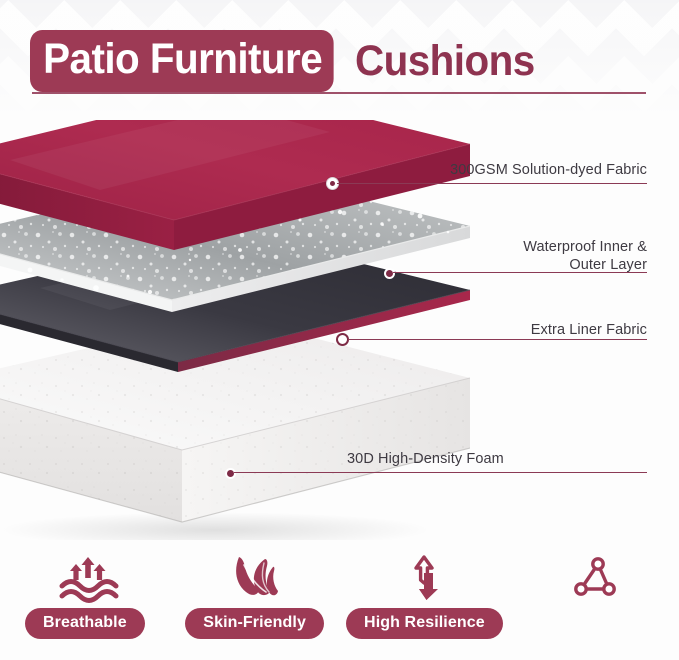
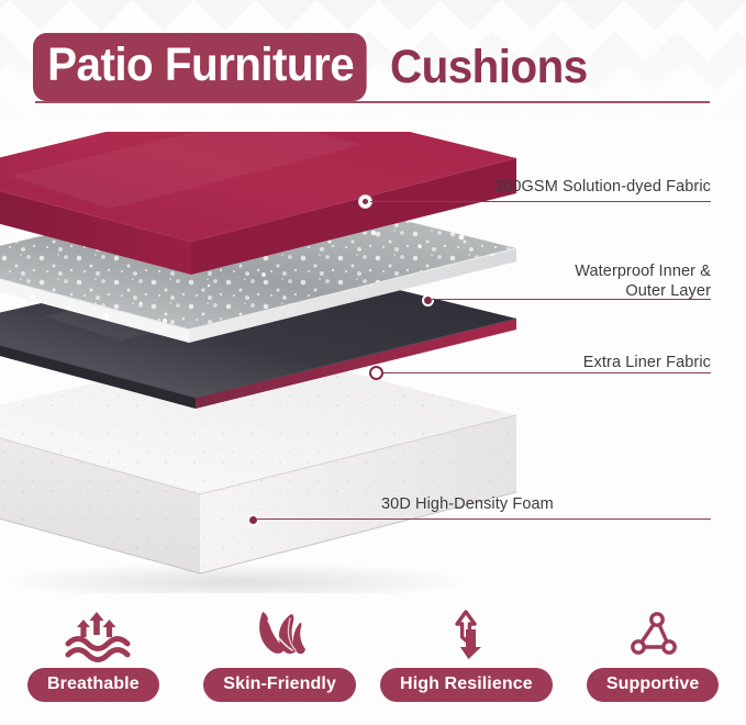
  Patio Furniture
  Cushions
  300GSM Solution-dyed Fabric
  Waterproof Inner &
  Outer Layer
  Extra Liner Fabric
  30D High-Density Foam
  Breathable
  Skin-Friendly
  High Resilience
+ Supportive
